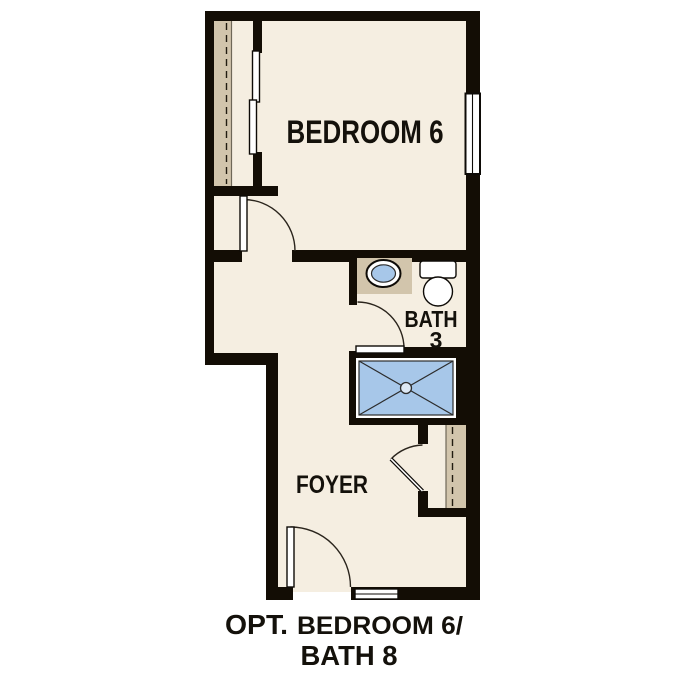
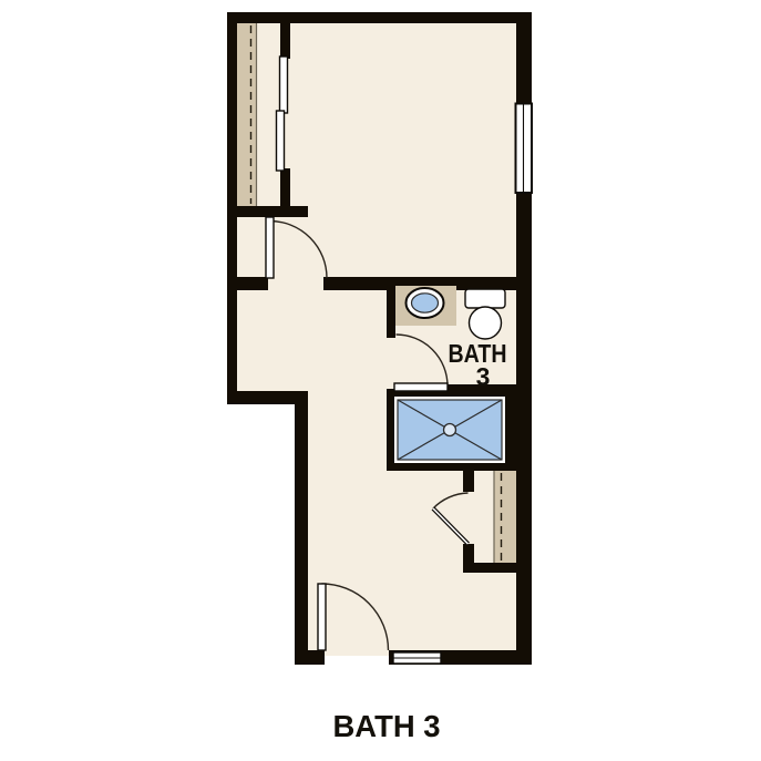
- BEDROOM 6
  BATH
  3
- FOYER
- OPT. BEDROOM 6/
- BATH 8
+ BATH 3
